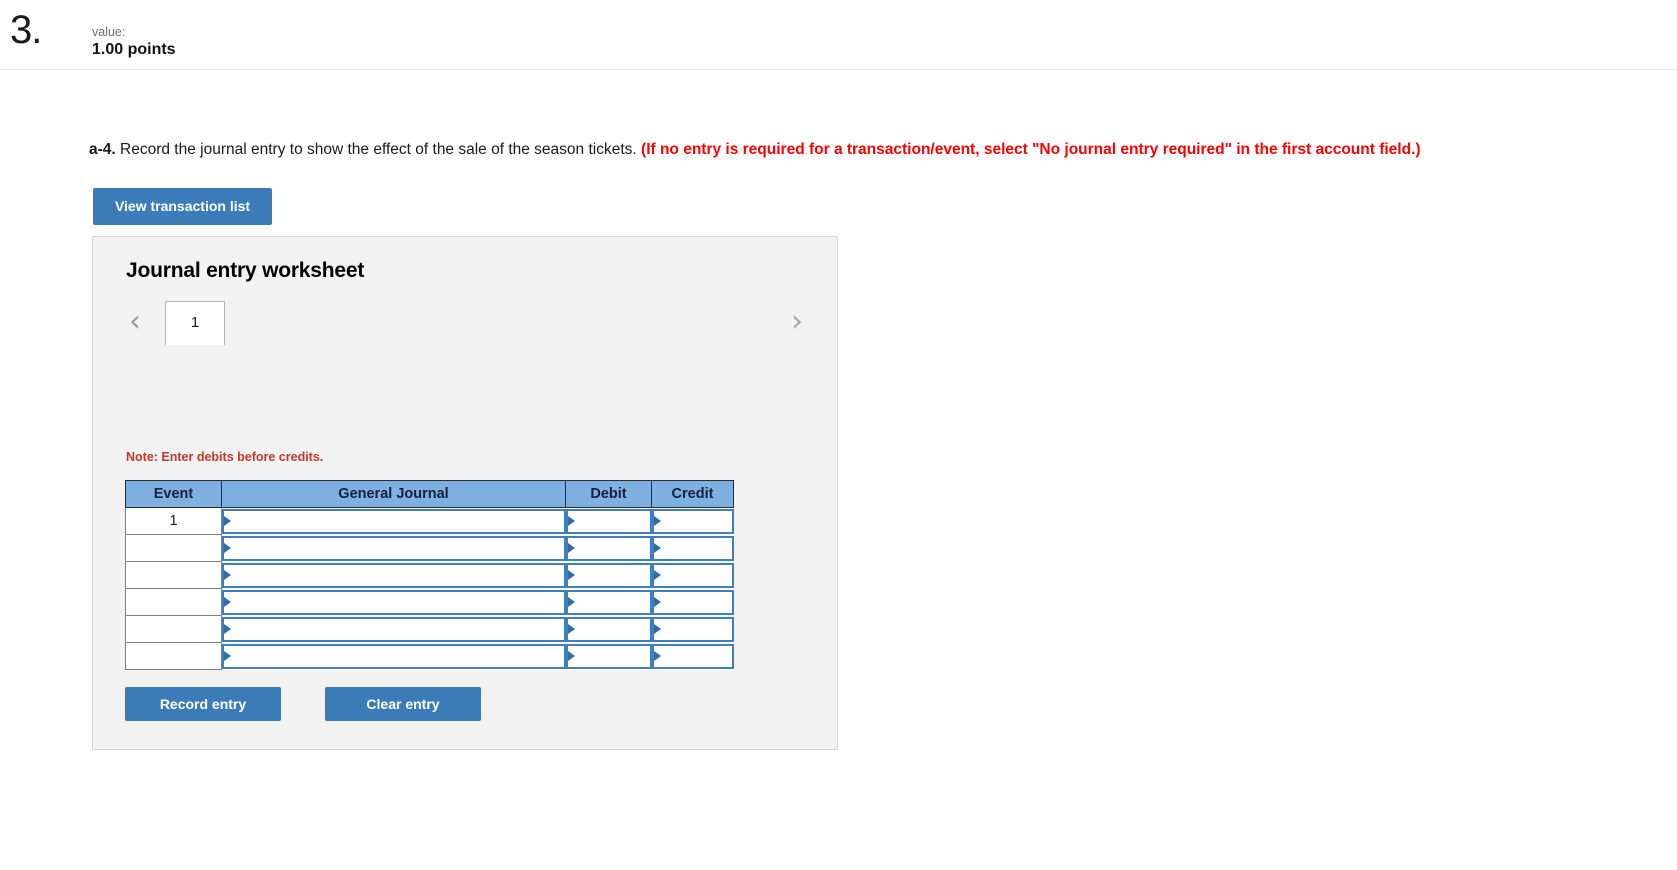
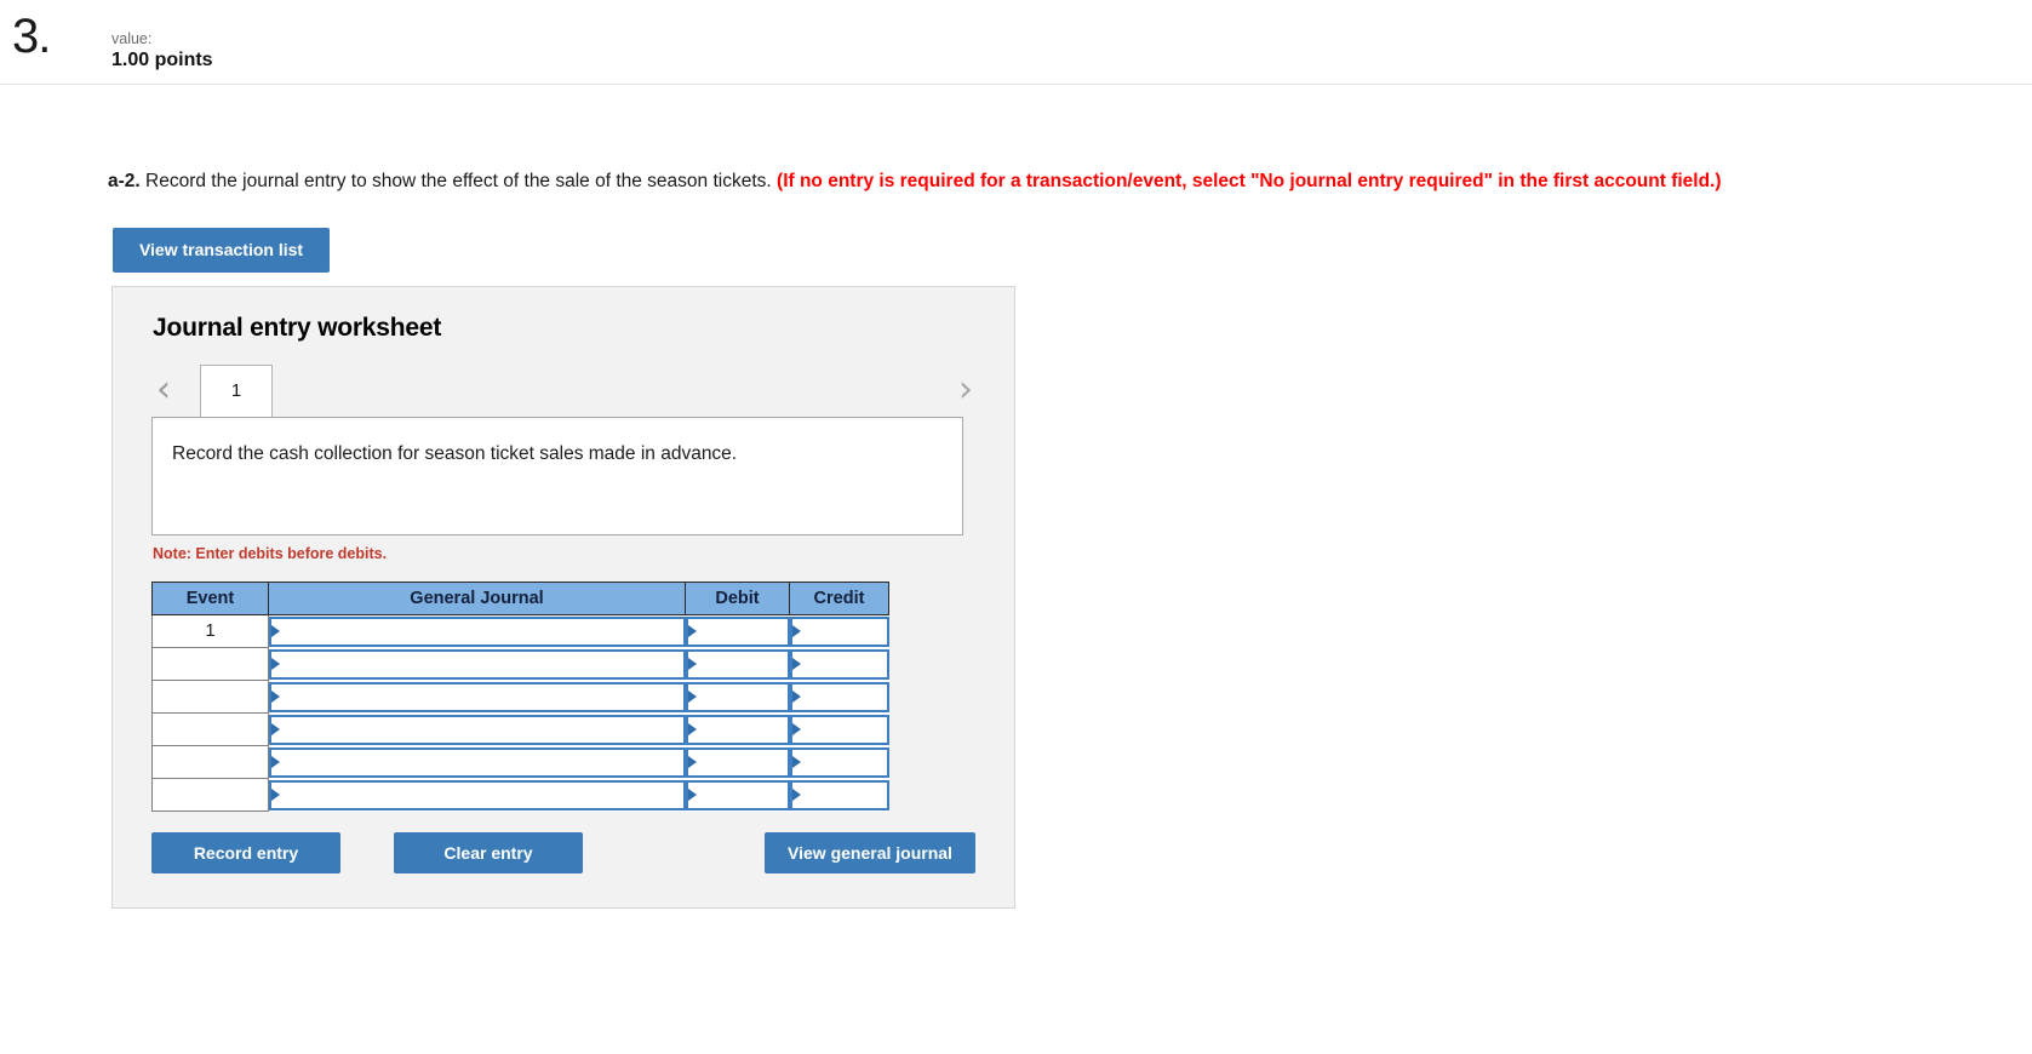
  3.
  value:
  1.00 points
- a-4. Record the journal entry to show the effect of the sale of the season tickets. (If no entry is required for a transaction/event, select "No journal entry required" in the first account field.)
+ a-2. Record the journal entry to show the effect of the sale of the season tickets. (If no entry is required for a transaction/event, select "No journal entry required" in the first account field.)
  View transaction list
  Journal entry worksheet
  ‹
  1
  ›
+ Record the cash collection for season ticket sales made in advance.
- Note: Enter debits before credits.
+ Note: Enter debits before debits.
  Event	General Journal	Debit	Credit
  1
  Record entry
  Clear entry
+ View general journal
